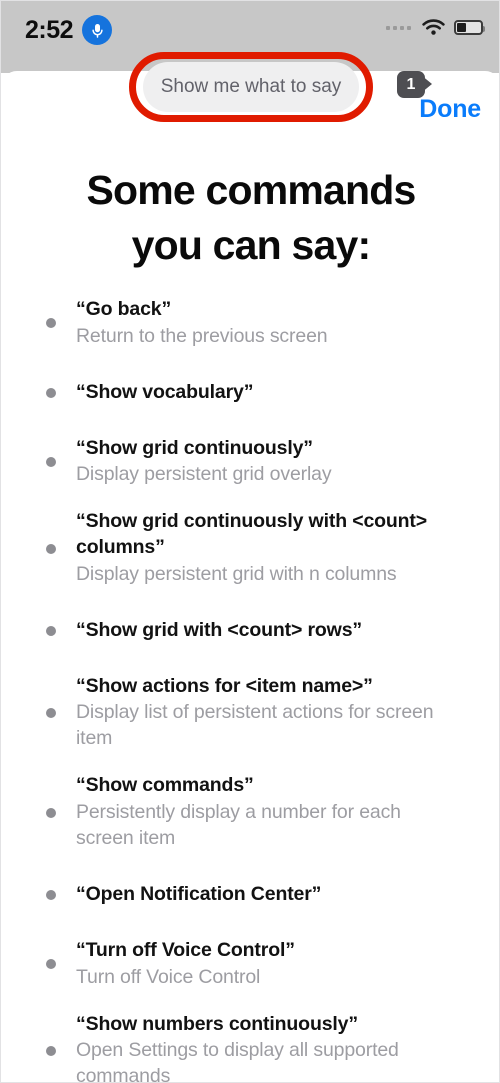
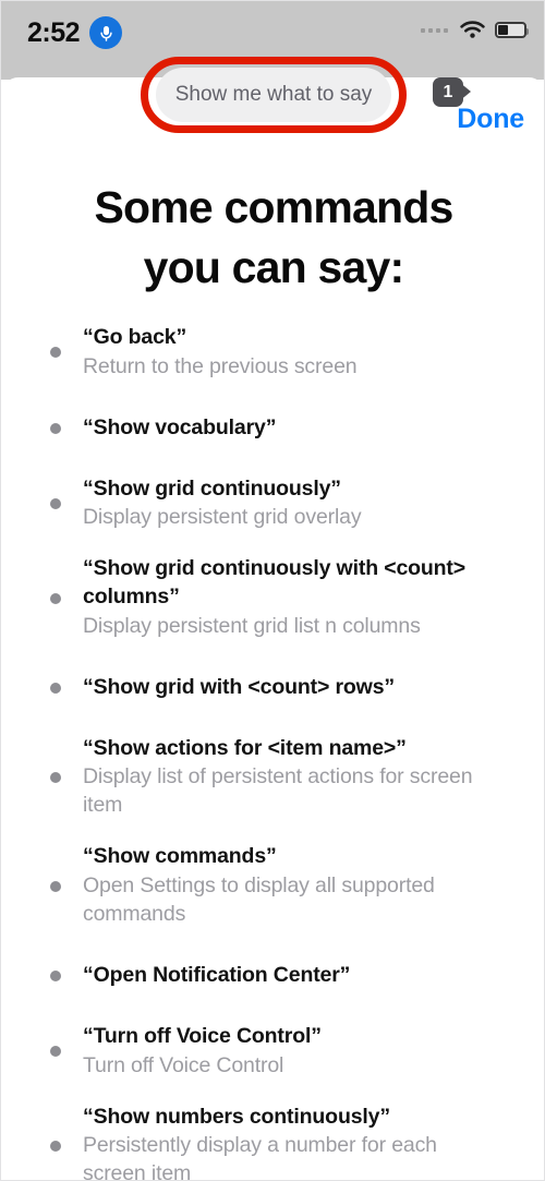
  2:52
  Show me what to say
  1
  Done
  Some commands
  you can say:
  “Go back”
  Return to the previous screen
  “Show vocabulary”
  “Show grid continuously”
  Display persistent grid overlay
  “Show grid continuously with <count> columns”
- Display persistent grid with n columns
+ Display persistent grid list n columns
  “Show grid with <count> rows”
  “Show actions for <item name>”
  Display list of persistent actions for screen item
  “Show commands”
- Persistently display a number for each screen item
+ Open Settings to display all supported commands
  “Open Notification Center”
  “Turn off Voice Control”
  Turn off Voice Control
  “Show numbers continuously”
- Open Settings to display all supported commands
+ Persistently display a number for each screen item
